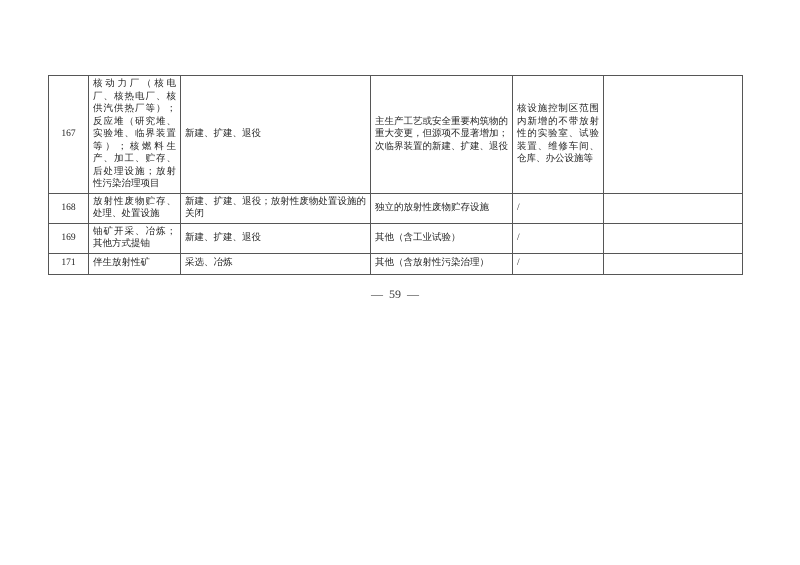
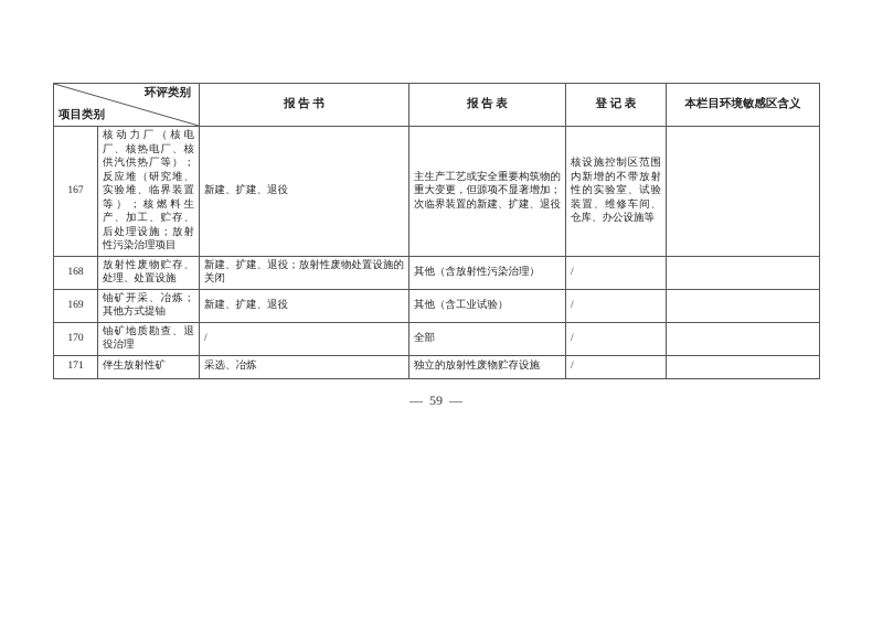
+ 环评类别 项目类别	报 告 书	报 告 表	登 记 表	本栏目环境敏感区含义
  167	核动力厂（核电厂、核热电厂、核供汽供热厂等）；反应堆（研究堆、实验堆、临界装置等）；核燃料生产、加工、贮存、后处理设施；放射性污染治理项目	新建、扩建、退役	主生产工艺或安全重要构筑物的重大变更，但源项不显著增加；次临界装置的新建、扩建、退役	核设施控制区范围内新增的不带放射性的实验室、试验装置、维修车间、仓库、办公设施等
- 168	放射性废物贮存、处理、处置设施	新建、扩建、退役；放射性废物处置设施的关闭	独立的放射性废物贮存设施	/
+ 168	放射性废物贮存、处理、处置设施	新建、扩建、退役；放射性废物处置设施的关闭	其他（含放射性污染治理）	/
  169	铀矿开采、冶炼；其他方式提铀	新建、扩建、退役	其他（含工业试验）	/
+ 170	铀矿地质勘查、退役治理	/	全部	/
- 171	伴生放射性矿	采选、冶炼	其他（含放射性污染治理）	/
+ 171	伴生放射性矿	采选、冶炼	独立的放射性废物贮存设施	/
  — 59 —
